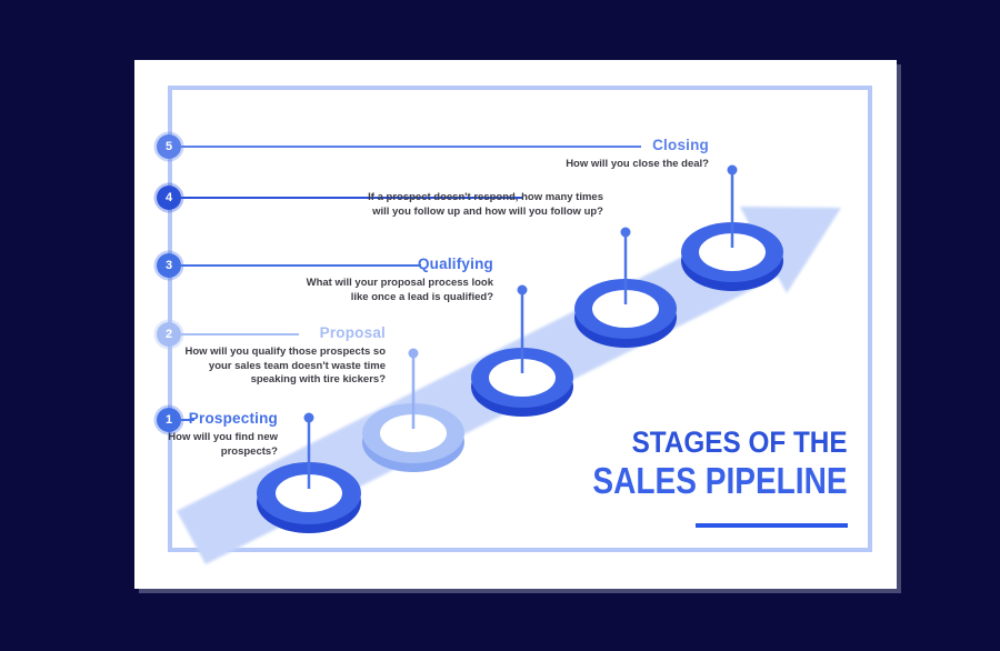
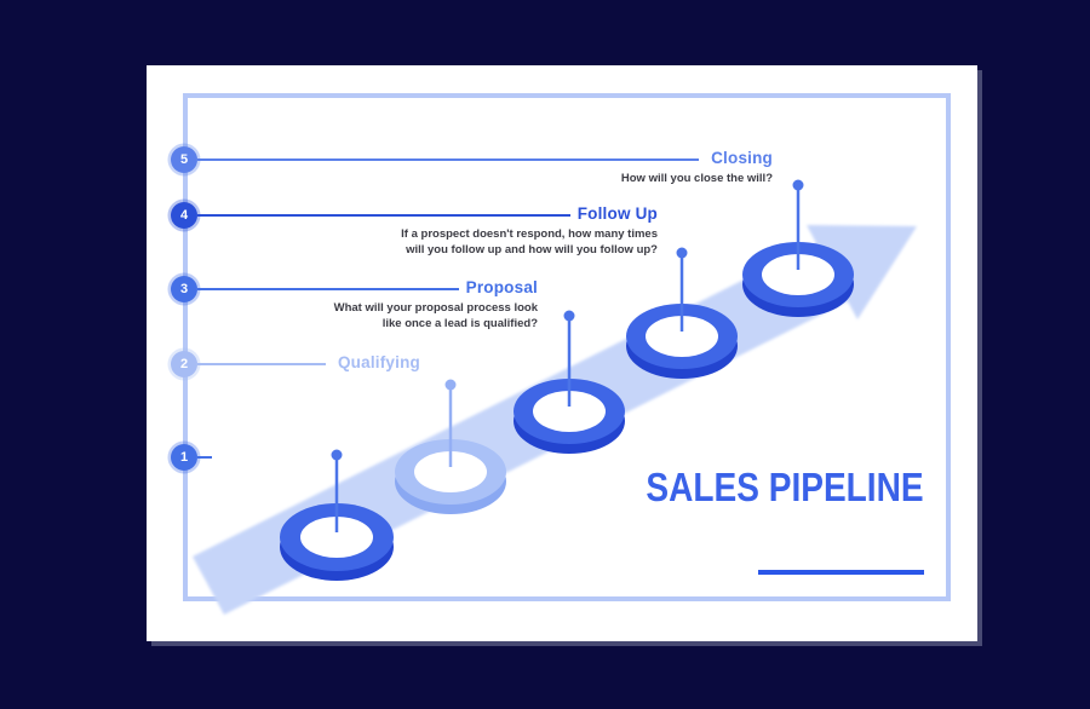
  5
  Closing
- How will you close the deal?
+ How will you close the will?
  4
+ Follow Up
  If a prospect doesn't respond, how many times
  will you follow up and how will you follow up?
  3
- Qualifying
+ Proposal
  What will your proposal process look
  like once a lead is qualified?
  2
- Proposal
+ Qualifying
- How will you qualify those prospects so
- your sales team doesn't waste time
- speaking with tire kickers?
  1
- Prospecting
- How will you find new
- prospects?
- STAGES OF THE
  SALES PIPELINE
